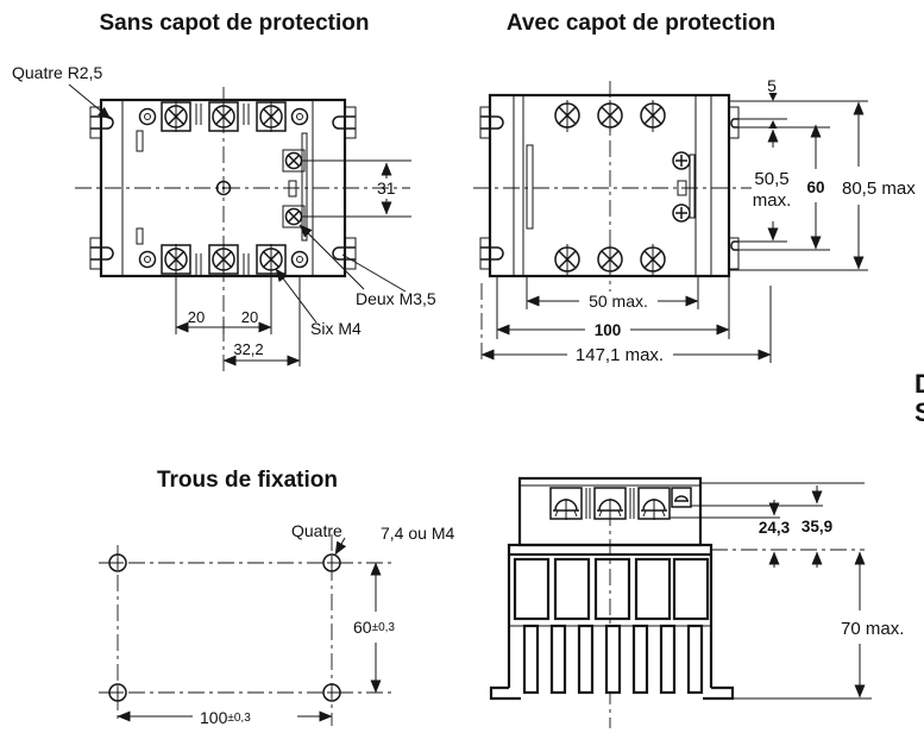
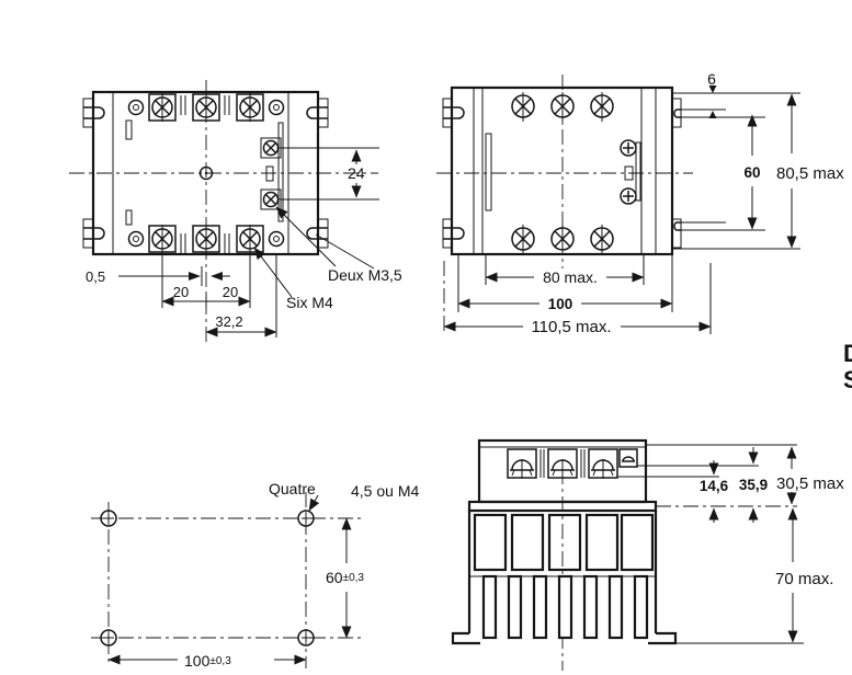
- Sans capot de protection
- Avec capot de protection
- Trous de fixation
- 31
+ 24
+ 0,5
  20
  20
  32,2
- Quatre R2,5
  Six M4
  Deux M3,5
- 5
+ 6
- 50,5
- max.
  60
  80,5 max
- 50 max.
+ 80 max.
  100
- 147,1 max.
+ 110,5 max.
  Quatre
- 7,4 ou M4
+ 4,5 ou M4
  60±0,3
  100±0,3
- 24,3
+ 14,6
  35,9
+ 30,5 max
  70 max.
  S
